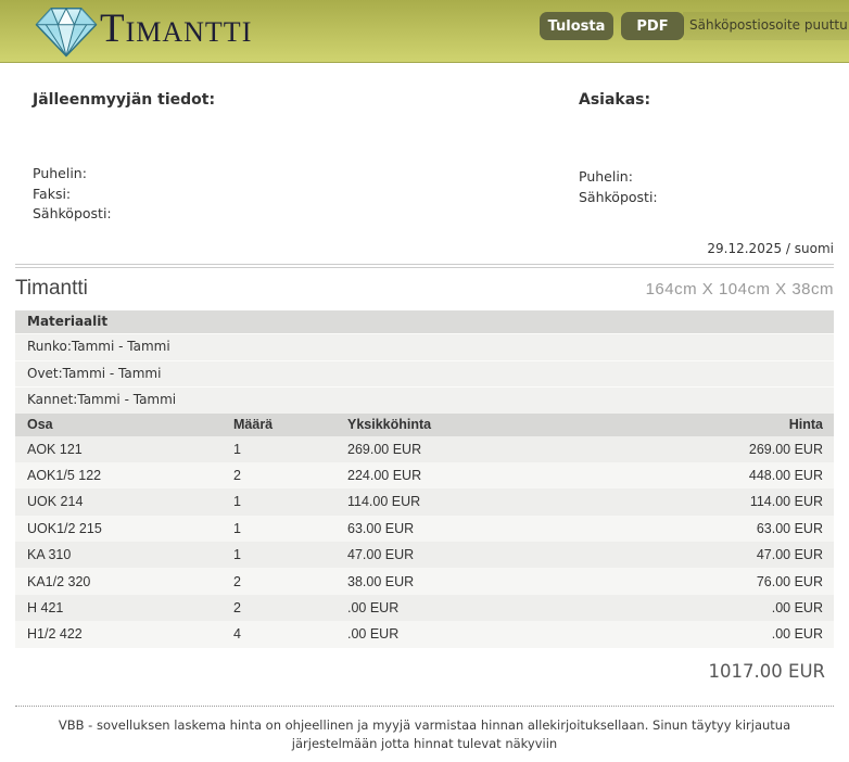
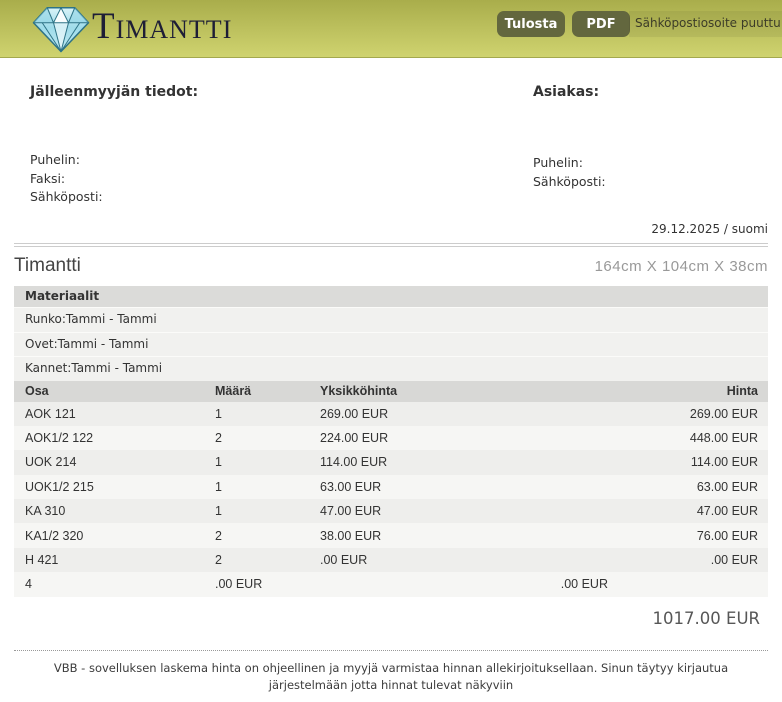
  Timantti
  Tulosta
  PDF
  Sähköpostiosoite puuttu
  Jälleenmyyjän tiedot:
  Puhelin:
  Faksi:
  Sähköposti:
  Asiakas:
  Puhelin:
  Sähköposti:
  29.12.2025 / suomi
  Timantti
  164cm X 104cm X 38cm
  Materiaalit
  Runko:Tammi - Tammi
  Ovet:Tammi - Tammi
  Kannet:Tammi - Tammi
  Osa
  Määrä
  Yksikköhinta
  Hinta
  AOK 121
  1
  269.00 EUR
  269.00 EUR
- AOK1/5 122
+ AOK1/2 122
  2
  224.00 EUR
  448.00 EUR
  UOK 214
  1
  114.00 EUR
  114.00 EUR
  UOK1/2 215
  1
  63.00 EUR
  63.00 EUR
  KA 310
  1
  47.00 EUR
  47.00 EUR
  KA1/2 320
  2
  38.00 EUR
  76.00 EUR
  H 421
  2
  .00 EUR
  .00 EUR
- H1/2 422
  4
  .00 EUR
  .00 EUR
  1017.00 EUR
  VBB - sovelluksen laskema hinta on ohjeellinen ja myyjä varmistaa hinnan allekirjoituksellaan. Sinun täytyy kirjautua järjestelmään jotta hinnat tulevat näkyviin
